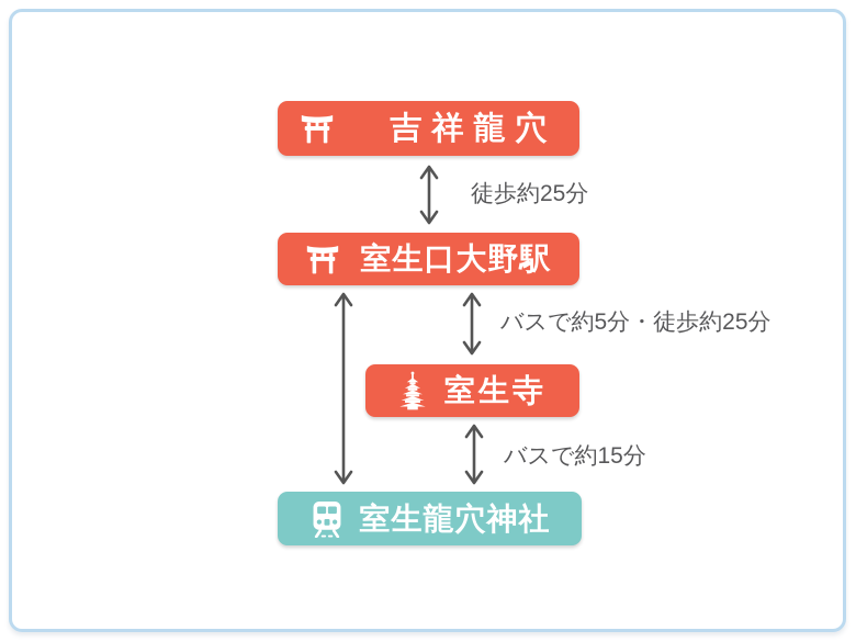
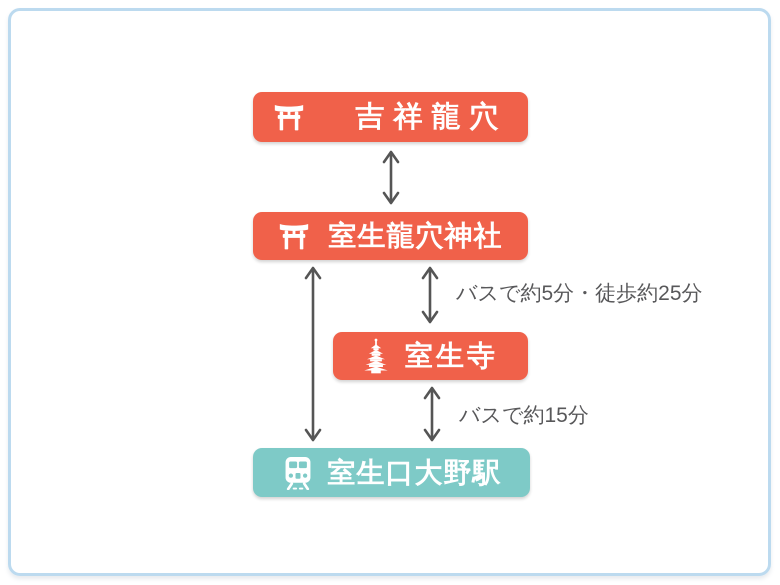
  吉祥龍穴
- 室生口大野駅
+ 室生龍穴神社
  室生寺
- 室生龍穴神社
+ 室生口大野駅
- 徒歩約25分
  バスで約5分・徒歩約25分
  バスで約15分
